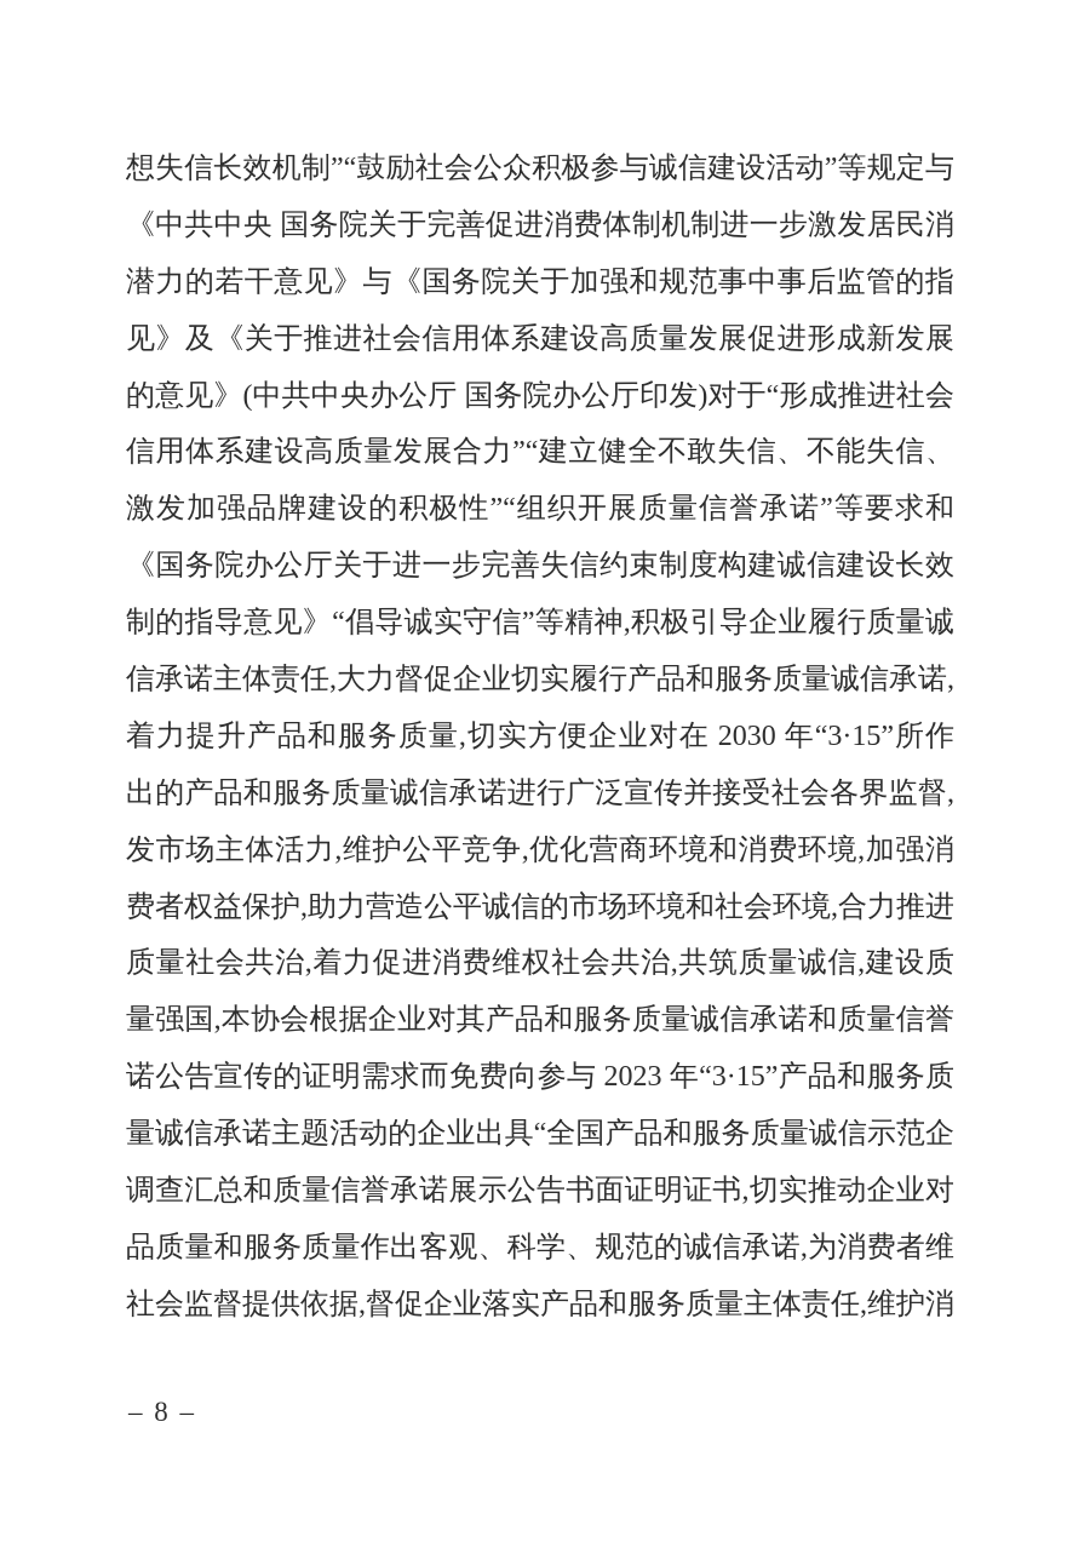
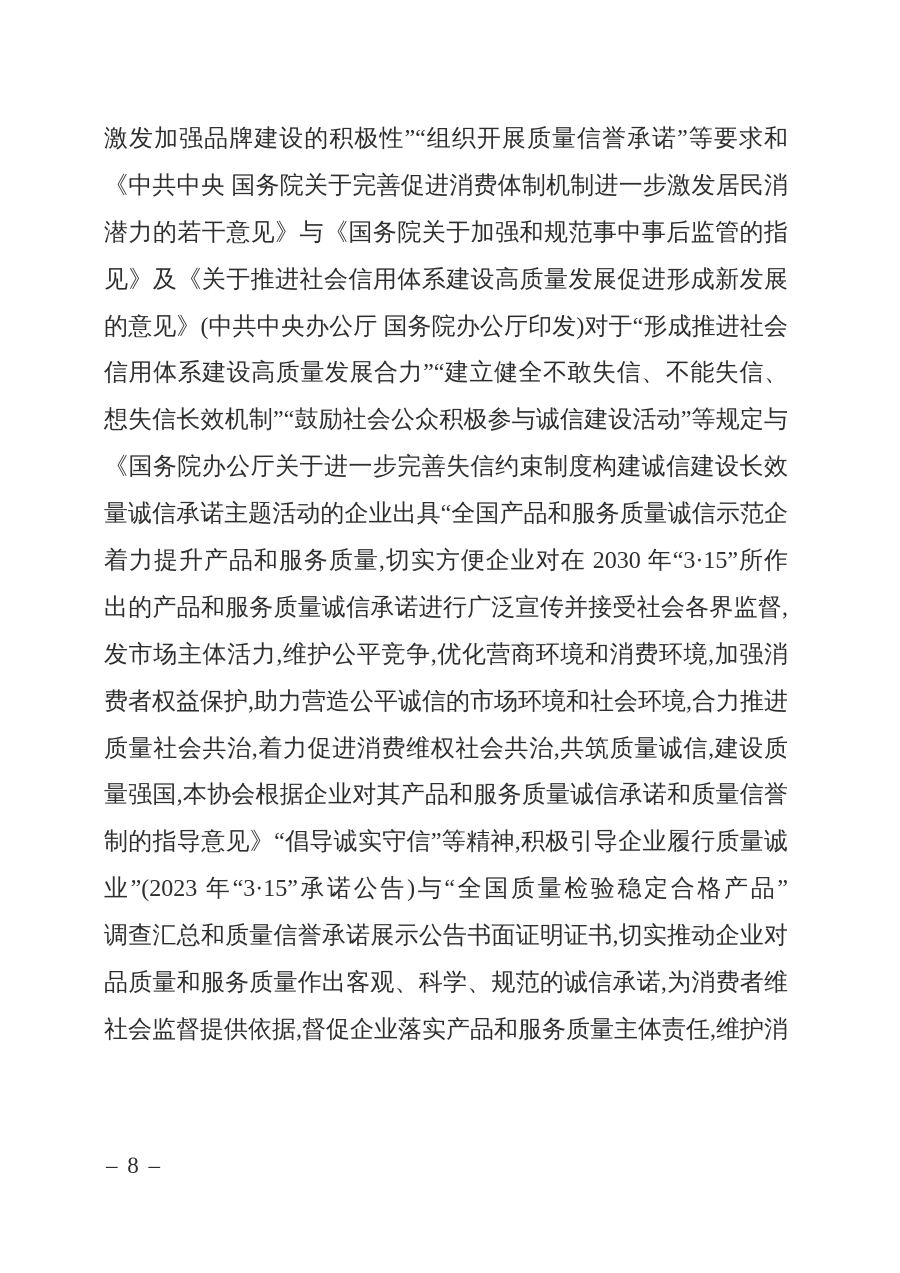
- 想失信长效机制”“鼓励社会公众积极参与诚信建设活动”等规定与
+ 激发加强品牌建设的积极性”“组织开展质量信誉承诺”等要求和
  《中共中央 国务院关于完善促进消费体制机制进一步激发居民消
  潜力的若干意见》与《国务院关于加强和规范事中事后监管的指
  见》及《关于推进社会信用体系建设高质量发展促进形成新发展
  的意见》(中共中央办公厅 国务院办公厅印发)对于“形成推进社会
  信用体系建设高质量发展合力”“建立健全不敢失信、不能失信、
- 激发加强品牌建设的积极性”“组织开展质量信誉承诺”等要求和
+ 想失信长效机制”“鼓励社会公众积极参与诚信建设活动”等规定与
  《国务院办公厅关于进一步完善失信约束制度构建诚信建设长效
- 制的指导意见》“倡导诚实守信”等精神,积极引导企业履行质量诚
+ 量诚信承诺主题活动的企业出具“全国产品和服务质量诚信示范企
- 信承诺主体责任,大力督促企业切实履行产品和服务质量诚信承诺,
  着力提升产品和服务质量,切实方便企业对在 2030 年“3·15”所作
  出的产品和服务质量诚信承诺进行广泛宣传并接受社会各界监督,
  发市场主体活力,维护公平竞争,优化营商环境和消费环境,加强消
  费者权益保护,助力营造公平诚信的市场环境和社会环境,合力推进
  质量社会共治,着力促进消费维权社会共治,共筑质量诚信,建设质
  量强国,本协会根据企业对其产品和服务质量诚信承诺和质量信誉
- 诺公告宣传的证明需求而免费向参与 2023 年“3·15”产品和服务质
- 量诚信承诺主题活动的企业出具“全国产品和服务质量诚信示范企
+ 制的指导意见》“倡导诚实守信”等精神,积极引导企业履行质量诚
+ 业”(2023 年“3·15”承诺公告)与“全国质量检验稳定合格产品”
  调查汇总和质量信誉承诺展示公告书面证明证书,切实推动企业对
  品质量和服务质量作出客观、科学、规范的诚信承诺,为消费者维
  社会监督提供依据,督促企业落实产品和服务质量主体责任,维护消
  – 8 –
